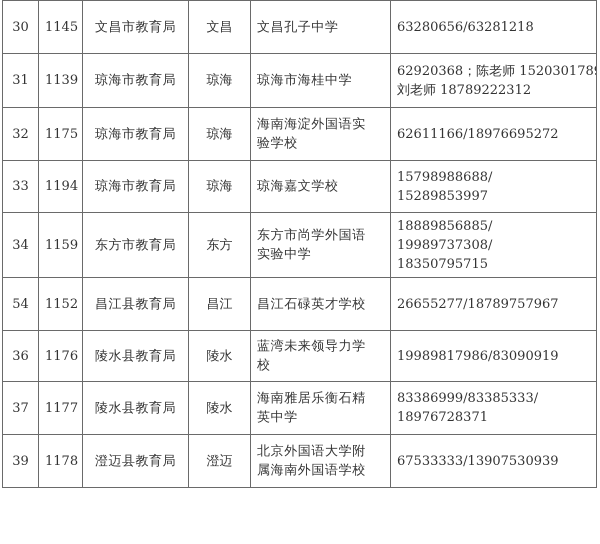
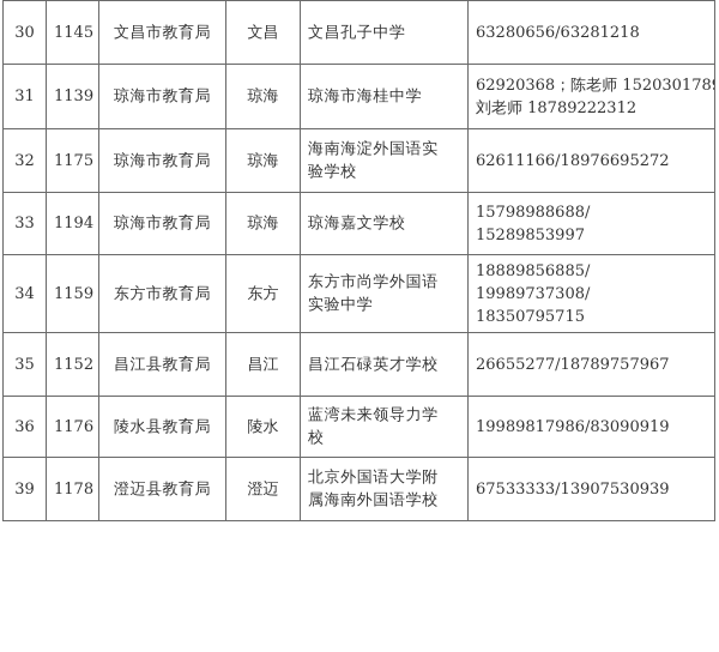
  30	1145	文昌市教育局	文昌	文昌孔子中学	63280656/63281218
  31	1139	琼海市教育局	琼海	琼海市海桂中学	62920368；陈老师 152030178刘老师 18789222312
  32	1175	琼海市教育局	琼海	海南海淀外国语实验学校	62611166/18976695272
  33	1194	琼海市教育局	琼海	琼海嘉文学校	15798988688/15289853997
  34	1159	东方市教育局	东方	东方市尚学外国语实验中学	18889856885/19989737308/18350795715
- 54	1152	昌江县教育局	昌江	昌江石碌英才学校	26655277/18789757967
+ 35	1152	昌江县教育局	昌江	昌江石碌英才学校	26655277/18789757967
  36	1176	陵水县教育局	陵水	蓝湾未来领导力学校	19989817986/83090919
- 37	1177	陵水县教育局	陵水	海南雅居乐衡石精英中学	83386999/83385333/18976728371
  39	1178	澄迈县教育局	澄迈	北京外国语大学附属海南外国语学校	67533333/13907530939
